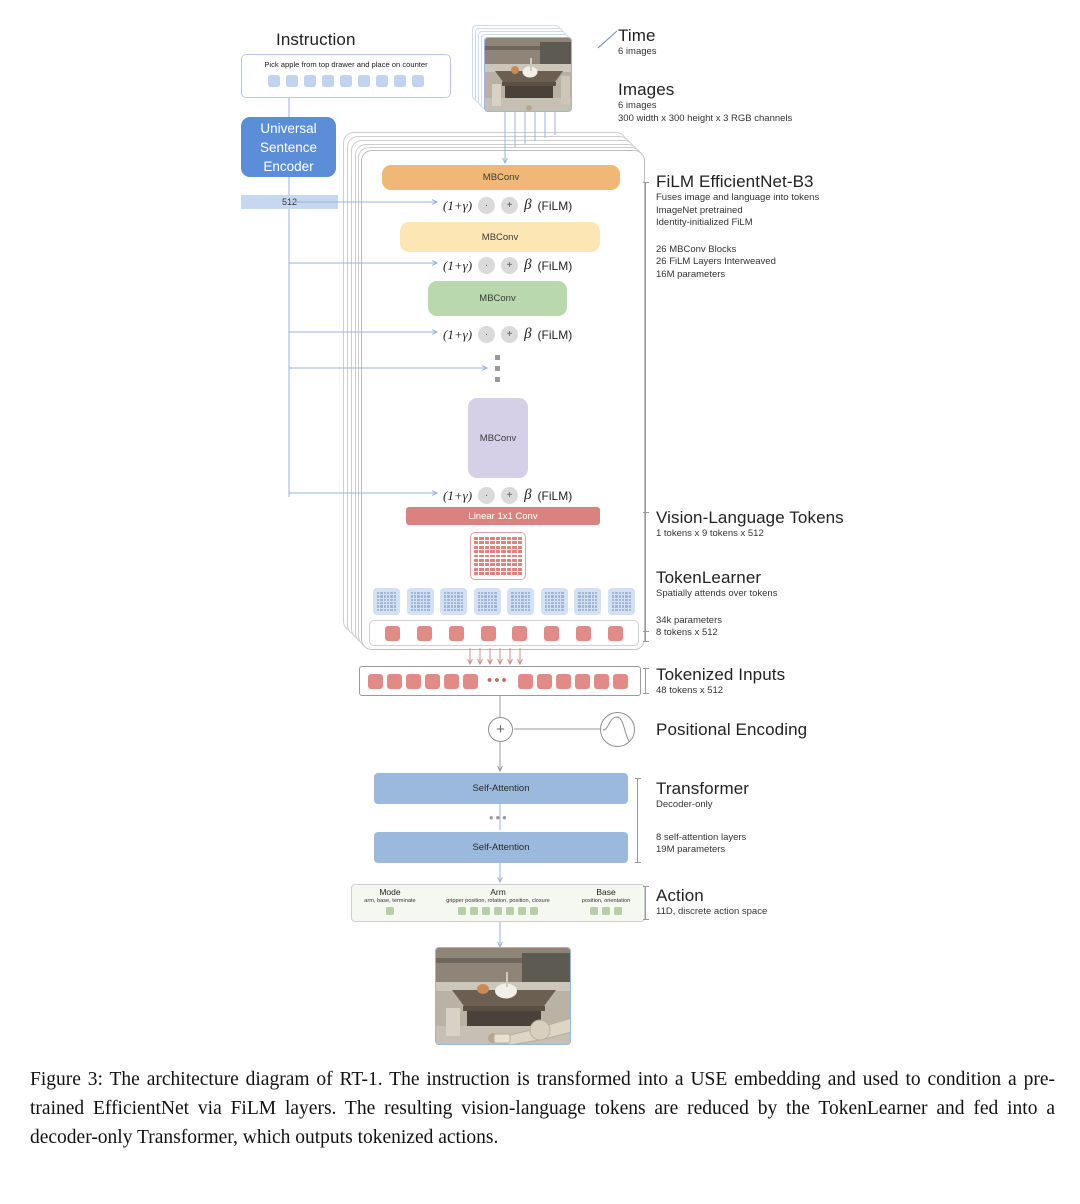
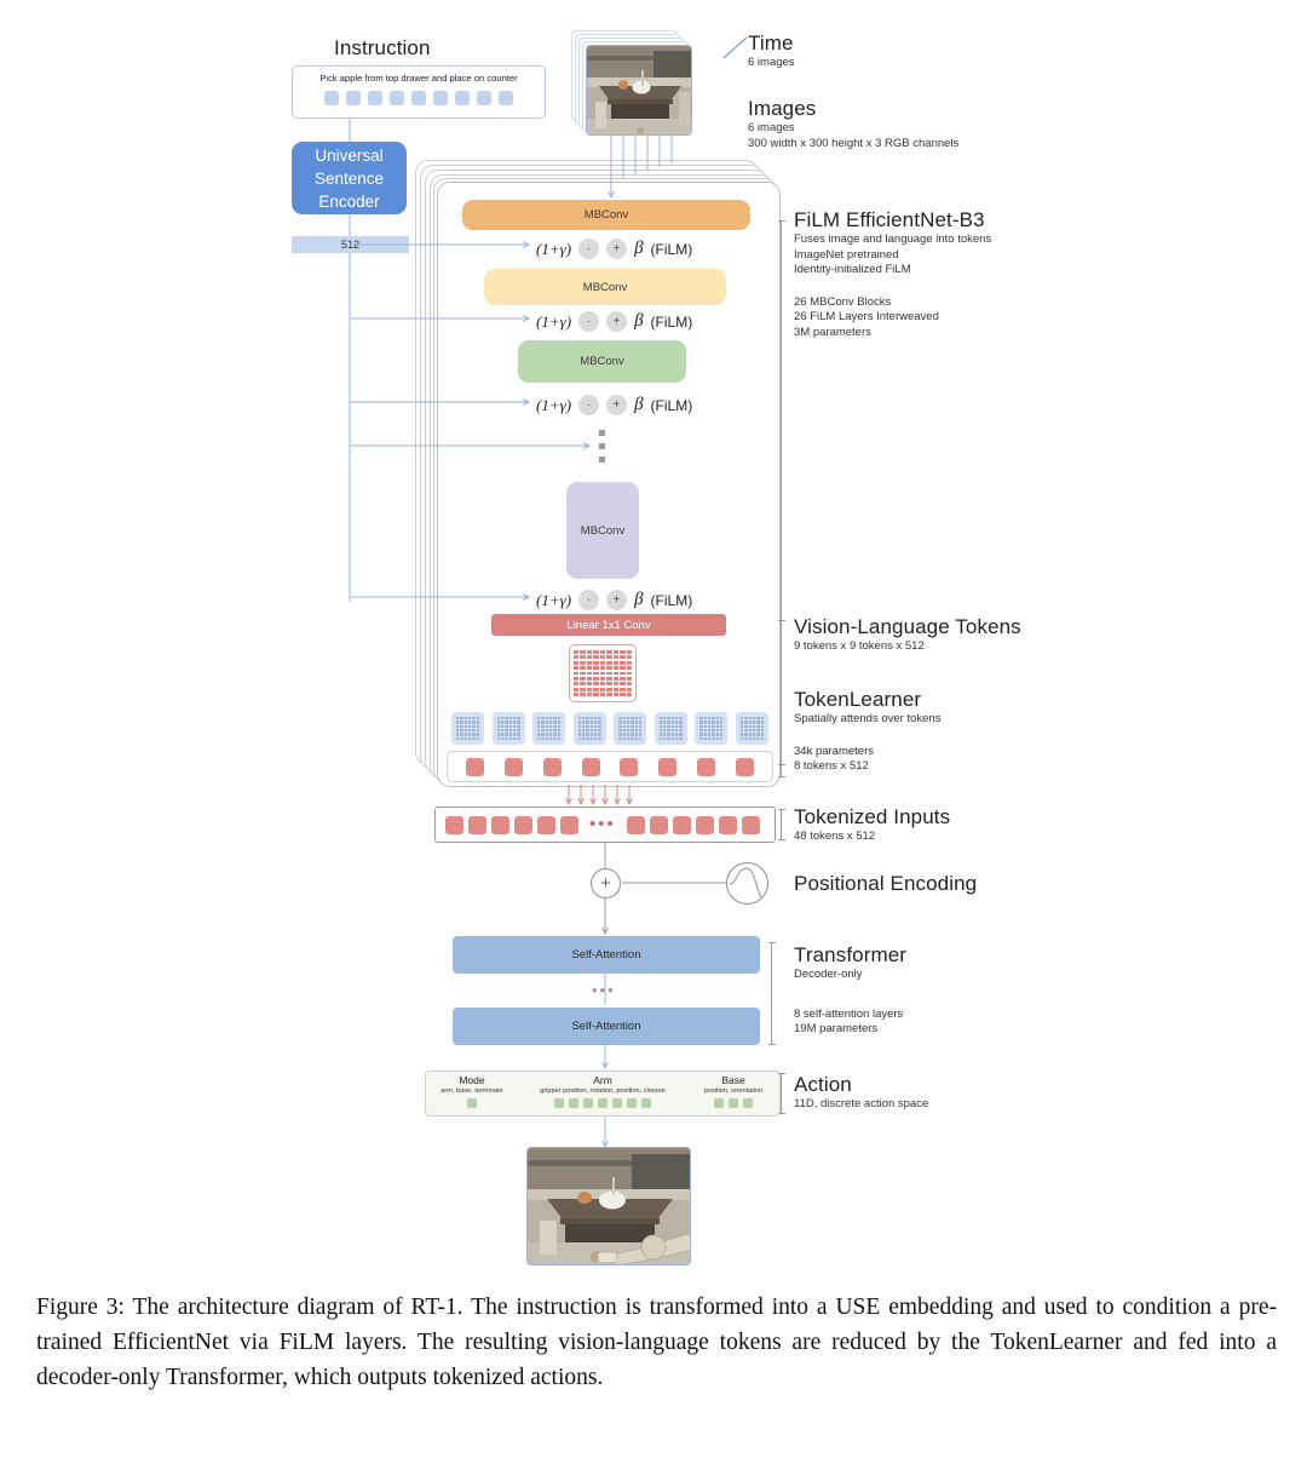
  Instruction
  Pick apple from top drawer and place on counter
  Universal
  Sentence
  Encoder
  MBConv
  MBConv
  MBConv
  MBConv
  (1+γ)
  ·
  +
  β
  (FiLM)
  (1+γ)
  ·
  +
  β
  (FiLM)
  (1+γ)
  ·
  +
  β
  (FiLM)
  (1+γ)
  ·
  +
  β
  (FiLM)
  Linear 1x1 Conv
  +
  Self-Attention
  •••
  Self-Attention
  Mode
  Arm
  Base
  Time
  6 images
  Images
  6 images
  300 width x 300 height x 3 RGB channels
  FiLM EfficientNet-B3
  Fuses image and language into tokens
  ImageNet pretrained
  Identity-initialized FiLM
  26 MBConv Blocks
  26 FiLM Layers Interweaved
- 16M parameters
+ 3M parameters
  Vision-Language Tokens
- 1 tokens x 9 tokens x 512
+ 9 tokens x 9 tokens x 512
  TokenLearner
  Spatially attends over tokens
  34k parameters
  8 tokens x 512
  Tokenized Inputs
  48 tokens x 512
  Positional Encoding
  Transformer
  Decoder-only
  8 self-attention layers
  19M parameters
  Action
  11D, discrete action space
  Figure 3: The architecture diagram of RT-1. The instruction is transformed into a USE embedding and used to condition a pre-trained EfficientNet via FiLM layers. The resulting vision-language tokens are reduced by the TokenLearner and fed into a decoder-only Transformer, which outputs tokenized actions.
